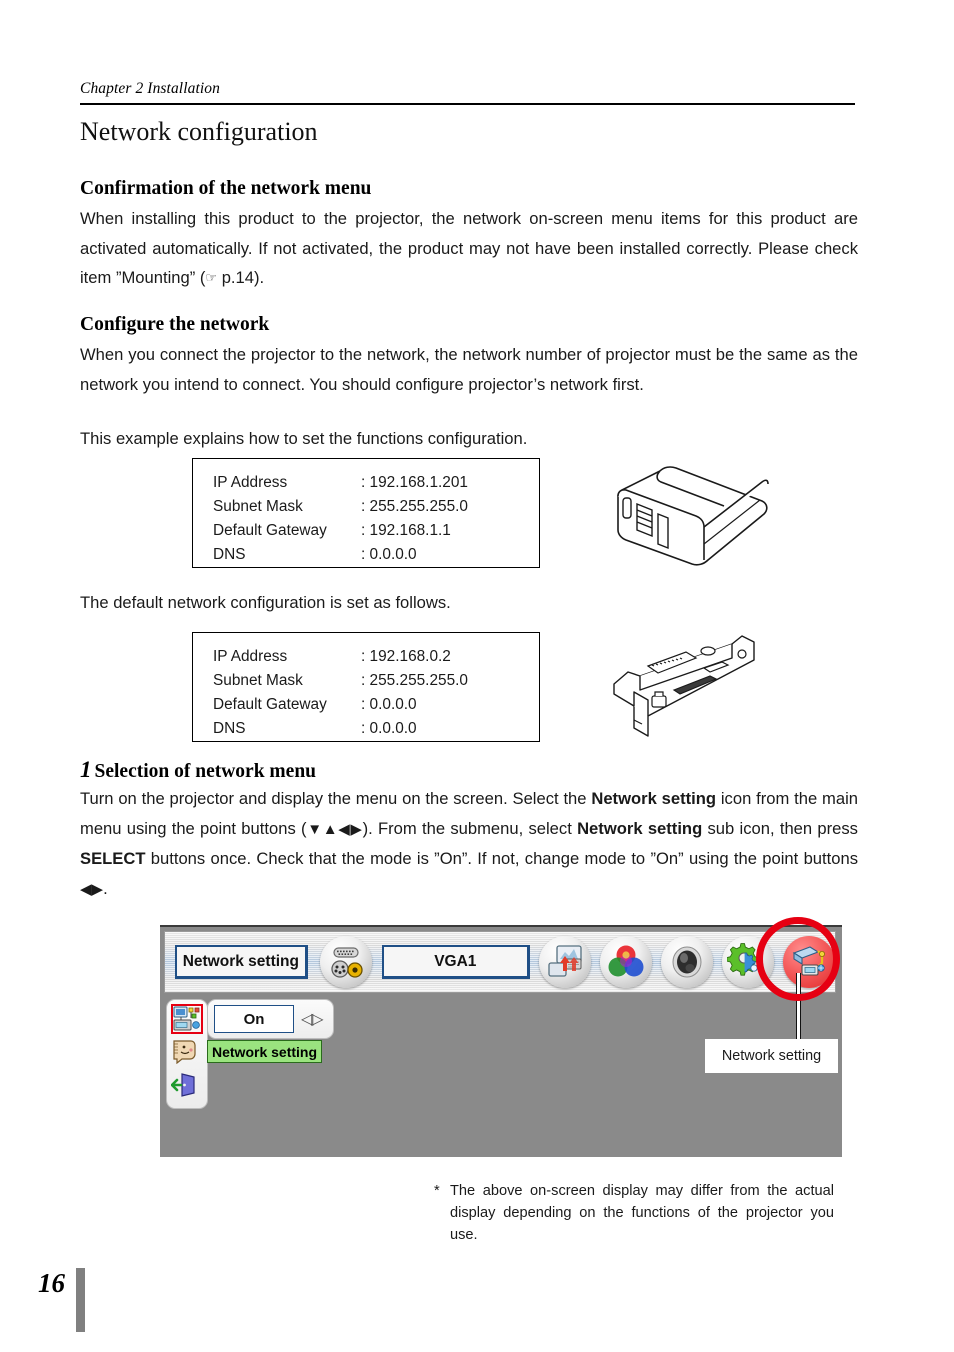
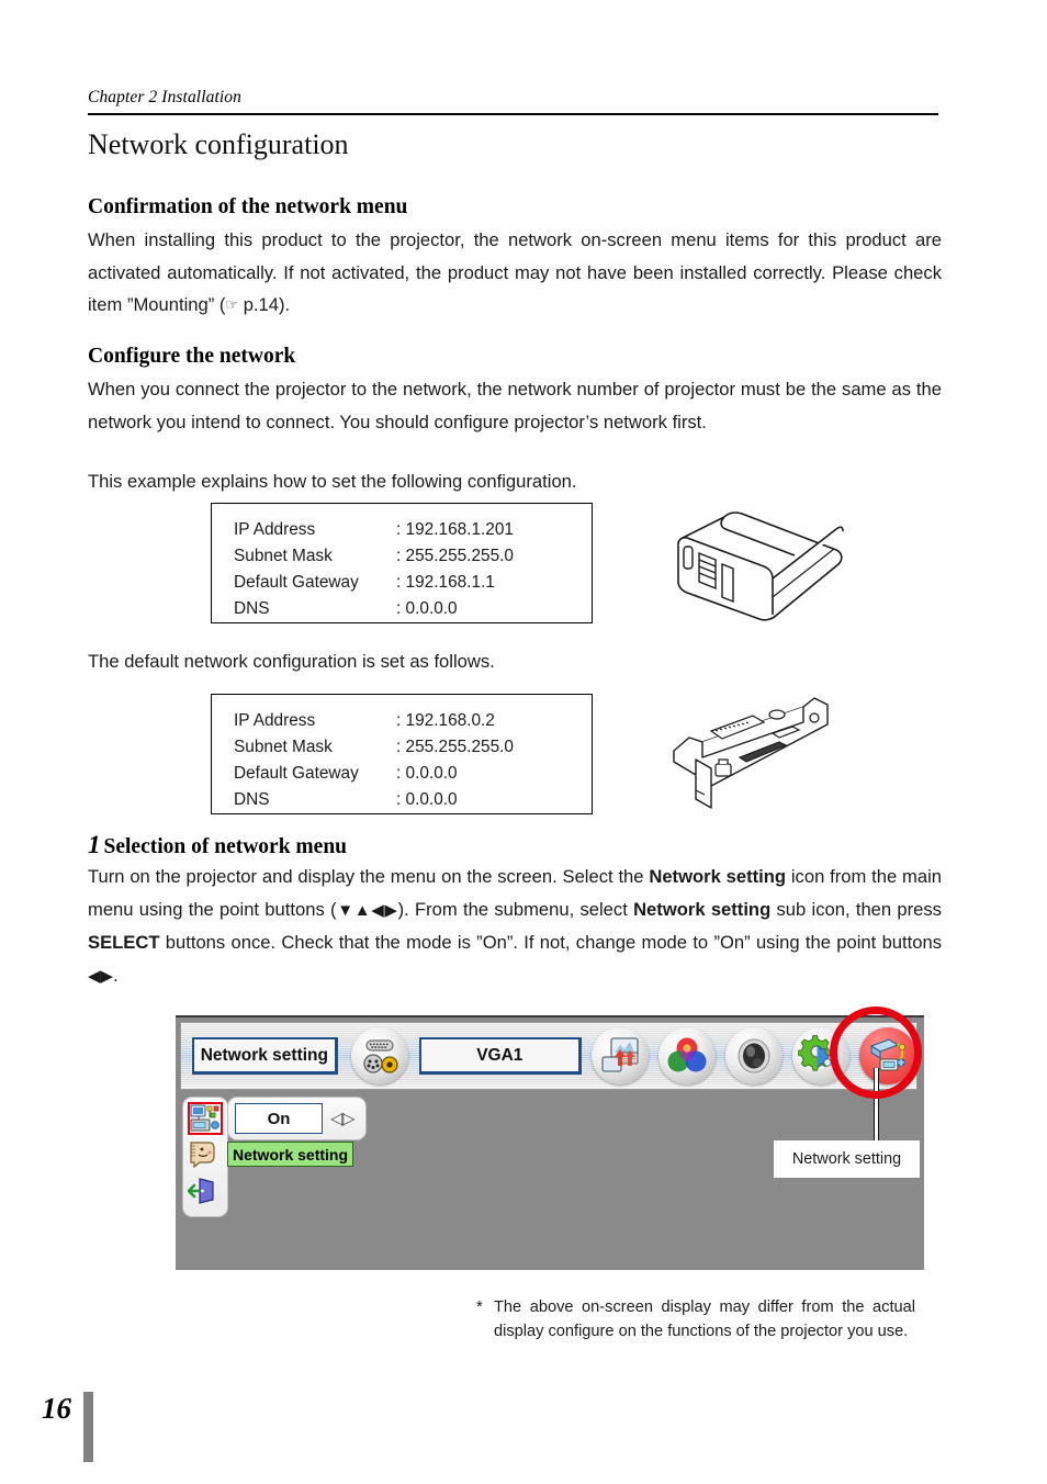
  Chapter 2 Installation
  Network configuration
  Confirmation of the network menu
  When installing this product to the projector, the network on-screen menu items for this product are activated automatically. If not activated, the product may not have been installed correctly. Please check item ”Mounting” (☞ p.14).
  Configure the network
  When you connect the projector to the network, the network number of projector must be the same as the network you intend to connect. You should configure projector’s network first.
- This example explains how to set the functions configuration.
+ This example explains how to set the following configuration.
  IP Address
  : 192.168.1.201
  Subnet Mask
  : 255.255.255.0
  Default Gateway
  : 192.168.1.1
  DNS
  : 0.0.0.0
  The default network configuration is set as follows.
  IP Address
  : 192.168.0.2
  Subnet Mask
  : 255.255.255.0
  Default Gateway
  : 0.0.0.0
  DNS
  : 0.0.0.0
  1 Selection of network menu
  Turn on the projector and display the menu on the screen. Select the Network setting icon from the main menu using the point buttons (▼▲◀▶). From the submenu, select Network setting sub icon, then press SELECT buttons once. Check that the mode is ”On”. If not, change mode to ”On” using the point buttons ◀▶.
  Network setting
  VGA1
  Network setting
  On
  ◁▷
  Network setting
  *
- The above on-screen display may differ from the actual display depending on the functions of the projector you use.
+ The above on-screen display may differ from the actual display configure on the functions of the projector you use.
  16
